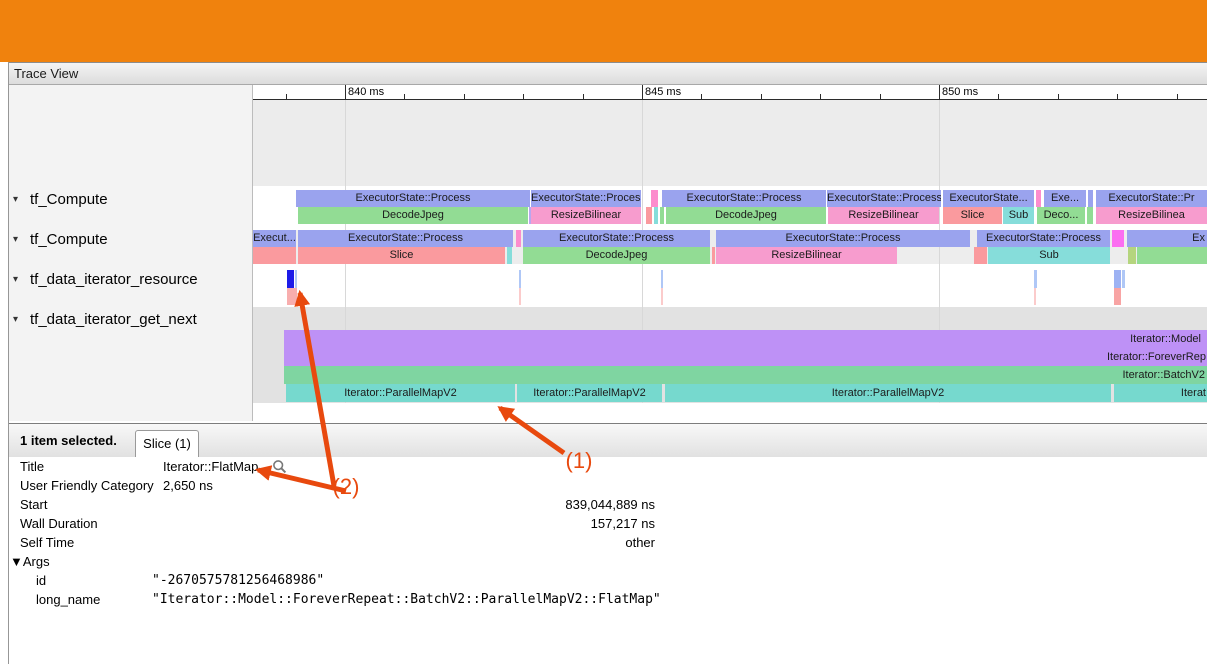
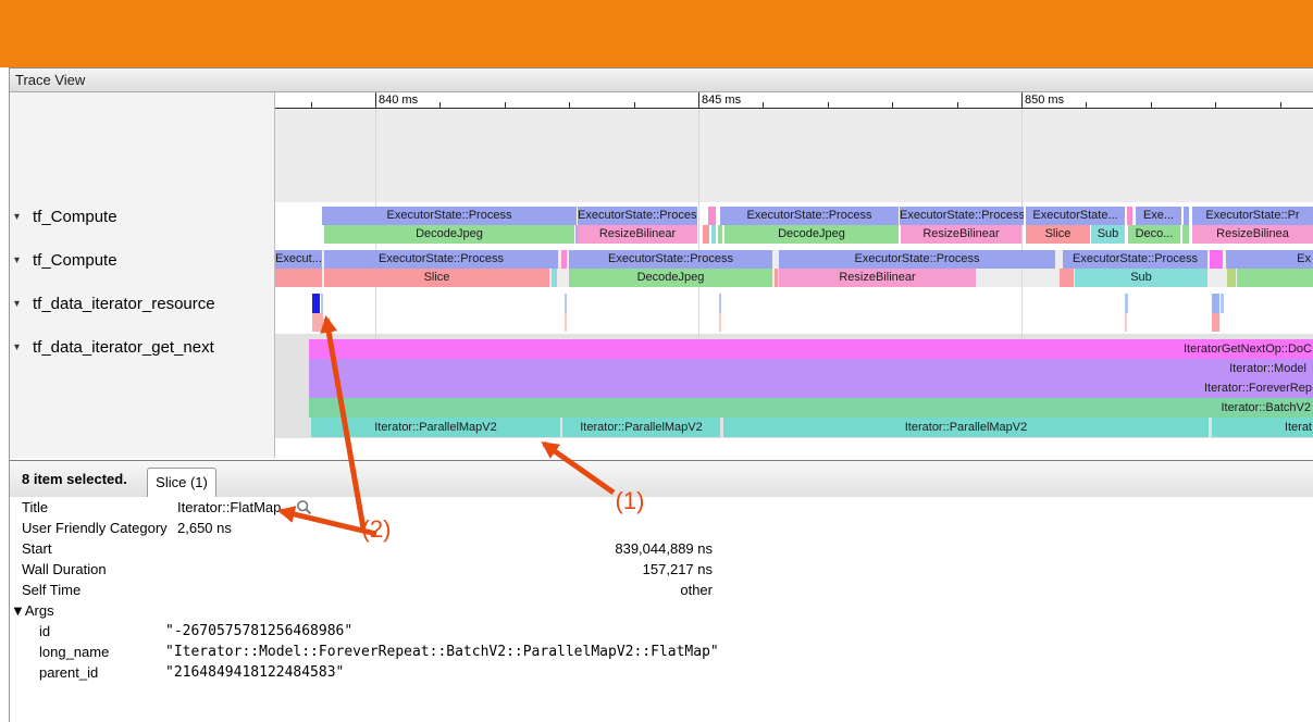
  Trace View
  ▾
  tf_Compute
  ▾
  tf_Compute
  ▾
  tf_data_iterator_resource
  ▾
  tf_data_iterator_get_next
  840 ms
  845 ms
  850 ms
  ExecutorState::Process
  ExecutorState::Proces
  ExecutorState::Process
  ExecutorState::Process
  ExecutorState...
  Exe...
  ExecutorState::Pr
  DecodeJpeg
  ResizeBilinear
  DecodeJpeg
  ResizeBilinear
  Slice
  Sub
  Deco...
  ResizeBilinea
  Execut...
  ExecutorState::Process
  ExecutorState::Process
  ExecutorState::Process
  ExecutorState::Process
  Ex
  Slice
  DecodeJpeg
  ResizeBilinear
  Sub
+ IteratorGetNextOp::DoC
  Iterator::Model
  Iterator::ForeverRep
  Iterator::BatchV2
  Iterator::ParallelMapV2
  Iterator::ParallelMapV2
  Iterator::ParallelMapV2
  Iterat
- 1 item selected.
+ 8 item selected.
  Slice (1)
  Title
  Iterator::FlatMap
  User Friendly Category
  2,650 ns
  Start
  839,044,889 ns
  Wall Duration
  157,217 ns
  Self Time
  other
  ▼Args
  id
  "-2670575781256468986"
  long_name
  "Iterator::Model::ForeverRepeat::BatchV2::ParallelMapV2::FlatMap"
+ parent_id
+ "2164849418122484583"
  (1)
